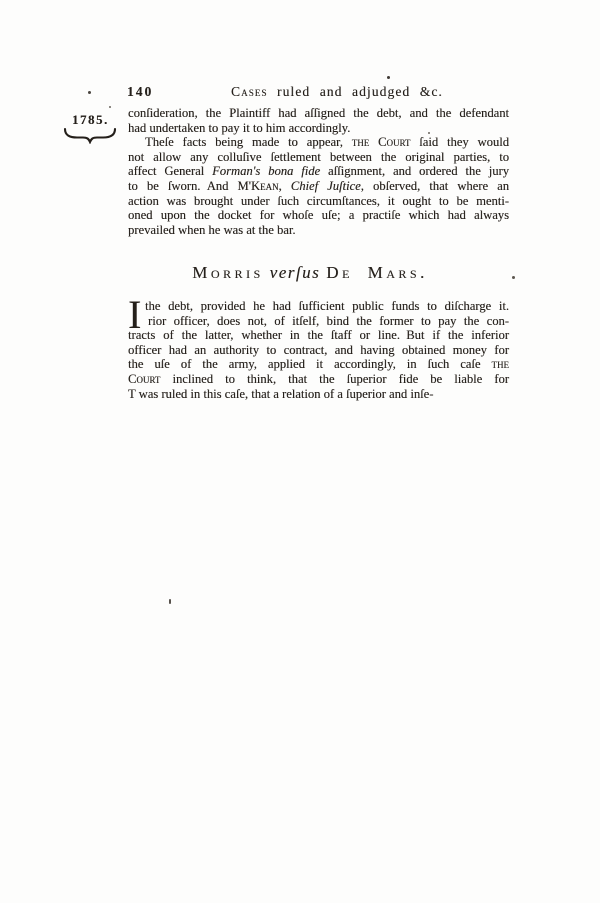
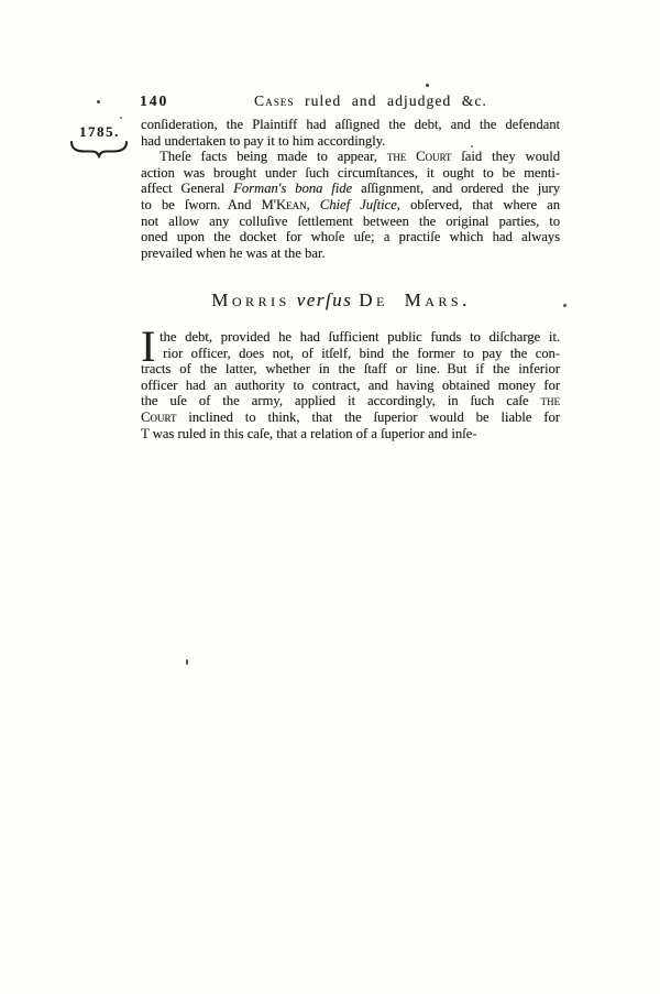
  140
  Cases ruled and adjudged &c.
  1785.
  conſideration, the Plaintiff had aſſigned the debt, and the defendant
  had undertaken to pay it to him accordingly.
  Theſe facts being made to appear, the Court ſaid they would
- not allow any colluſive ſettlement between the original parties, to
+ action was brought under ſuch circumſtances, it ought to be menti-
  affect General Forman's bona fide aſſignment, and ordered the jury
  to be ſworn. And M'Kean, Chief Juſtice, obſerved, that where an
- action was brought under ſuch circumſtances, it ought to be menti-
+ not allow any colluſive ſettlement between the original parties, to
  oned upon the docket for whoſe uſe; a practiſe which had always
  prevailed when he was at the bar.
  Morris verſus De Mars.
  I
  the debt, provided he had ſufficient public funds to diſcharge it.
  rior officer, does not, of itſelf, bind the former to pay the con-
  tracts of the latter, whether in the ſtaff or line. But if the inferior
  officer had an authority to contract, and having obtained money for
  the uſe of the army, applied it accordingly, in ſuch caſe the
- Court inclined to think, that the ſuperior fide be liable for
+ Court inclined to think, that the ſuperior would be liable for
  T was ruled in this caſe, that a relation of a ſuperior and inſe-
